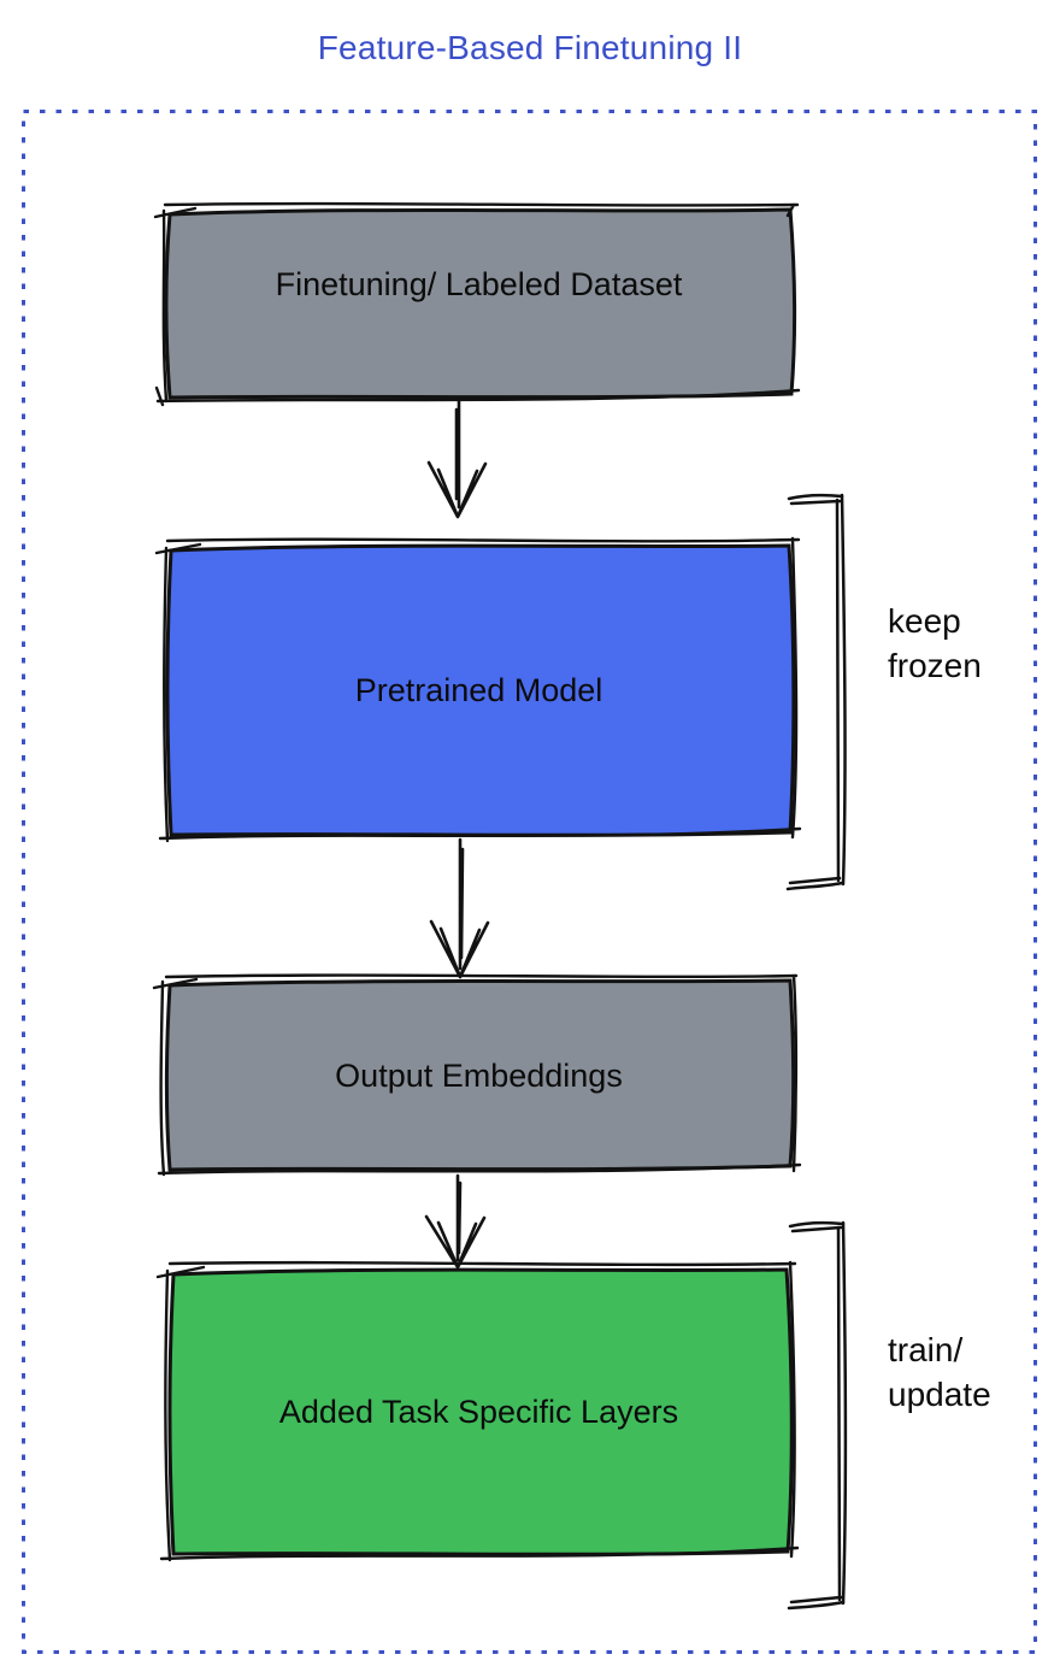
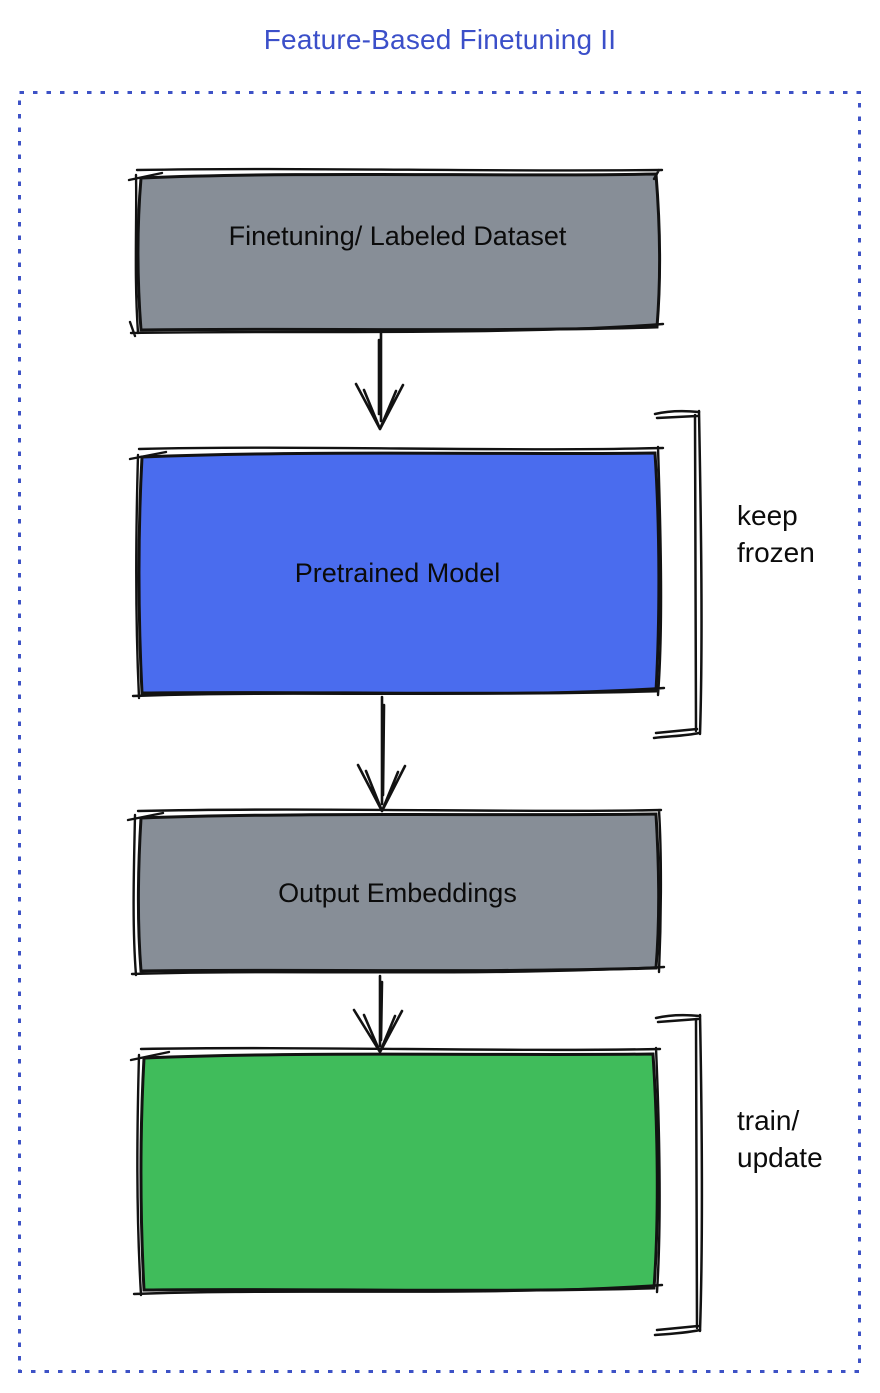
  Feature-Based Finetuning II
  Finetuning/ Labeled Dataset
  Pretrained Model
  Output Embeddings
- Added Task Specific Layers
  keep frozen
  train/ update
